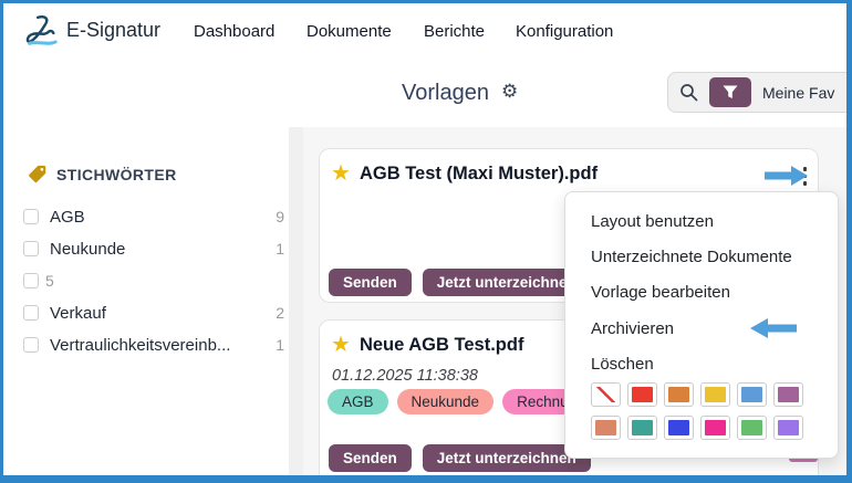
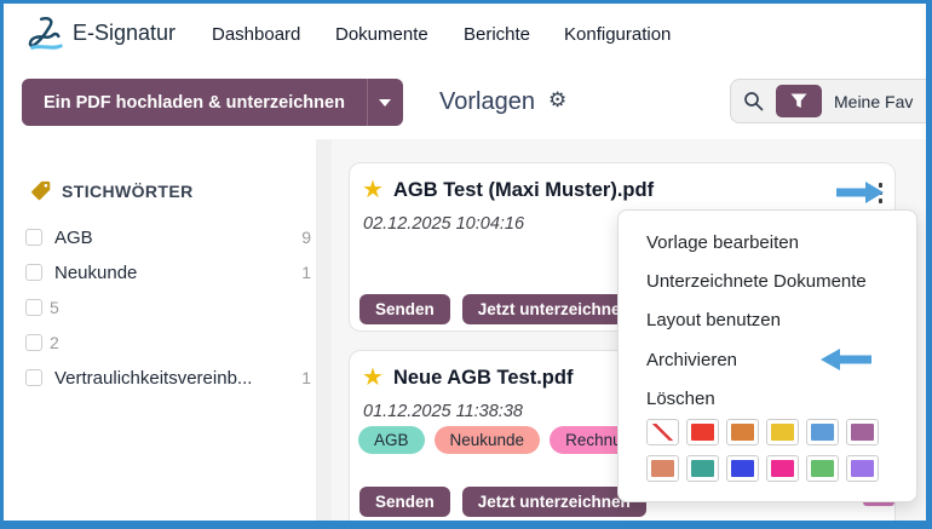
  E-Signatur
  Dashboard
  Dokumente
  Berichte
  Konfiguration
+ Ein PDF hochladen & unterzeichnen
  Vorlagen
  ⚙
  Meine Fav
  STICHWÖRTER
  AGB
  9
  Neukunde
  1
  5
- Verkauf
  2
  Vertraulichkeitsvereinb...
  1
  ★
  AGB Test (Maxi Muster).pdf
+ 02.12.2025 10:04:16
  Senden
  Jetzt unterzeichne
  ★
  Neue AGB Test.pdf
  01.12.2025 11:38:38
  AGB
  Neukunde
  Senden
  Jetzt unterzeichne
- Layout benutzen
+ Vorlage bearbeiten
  Unterzeichnete Dokumente
- Vorlage bearbeiten
+ Layout benutzen
  Archivieren
  Löschen
